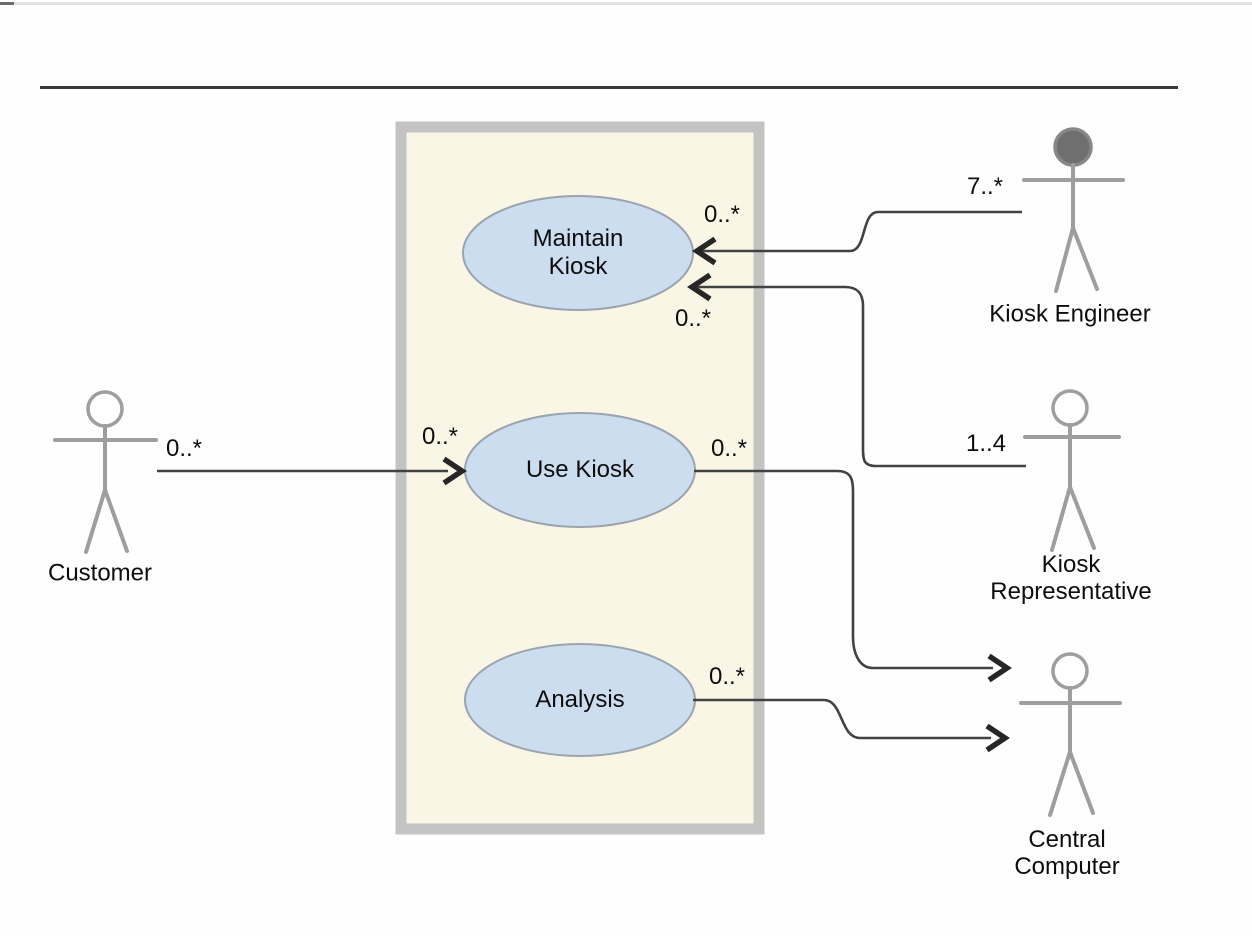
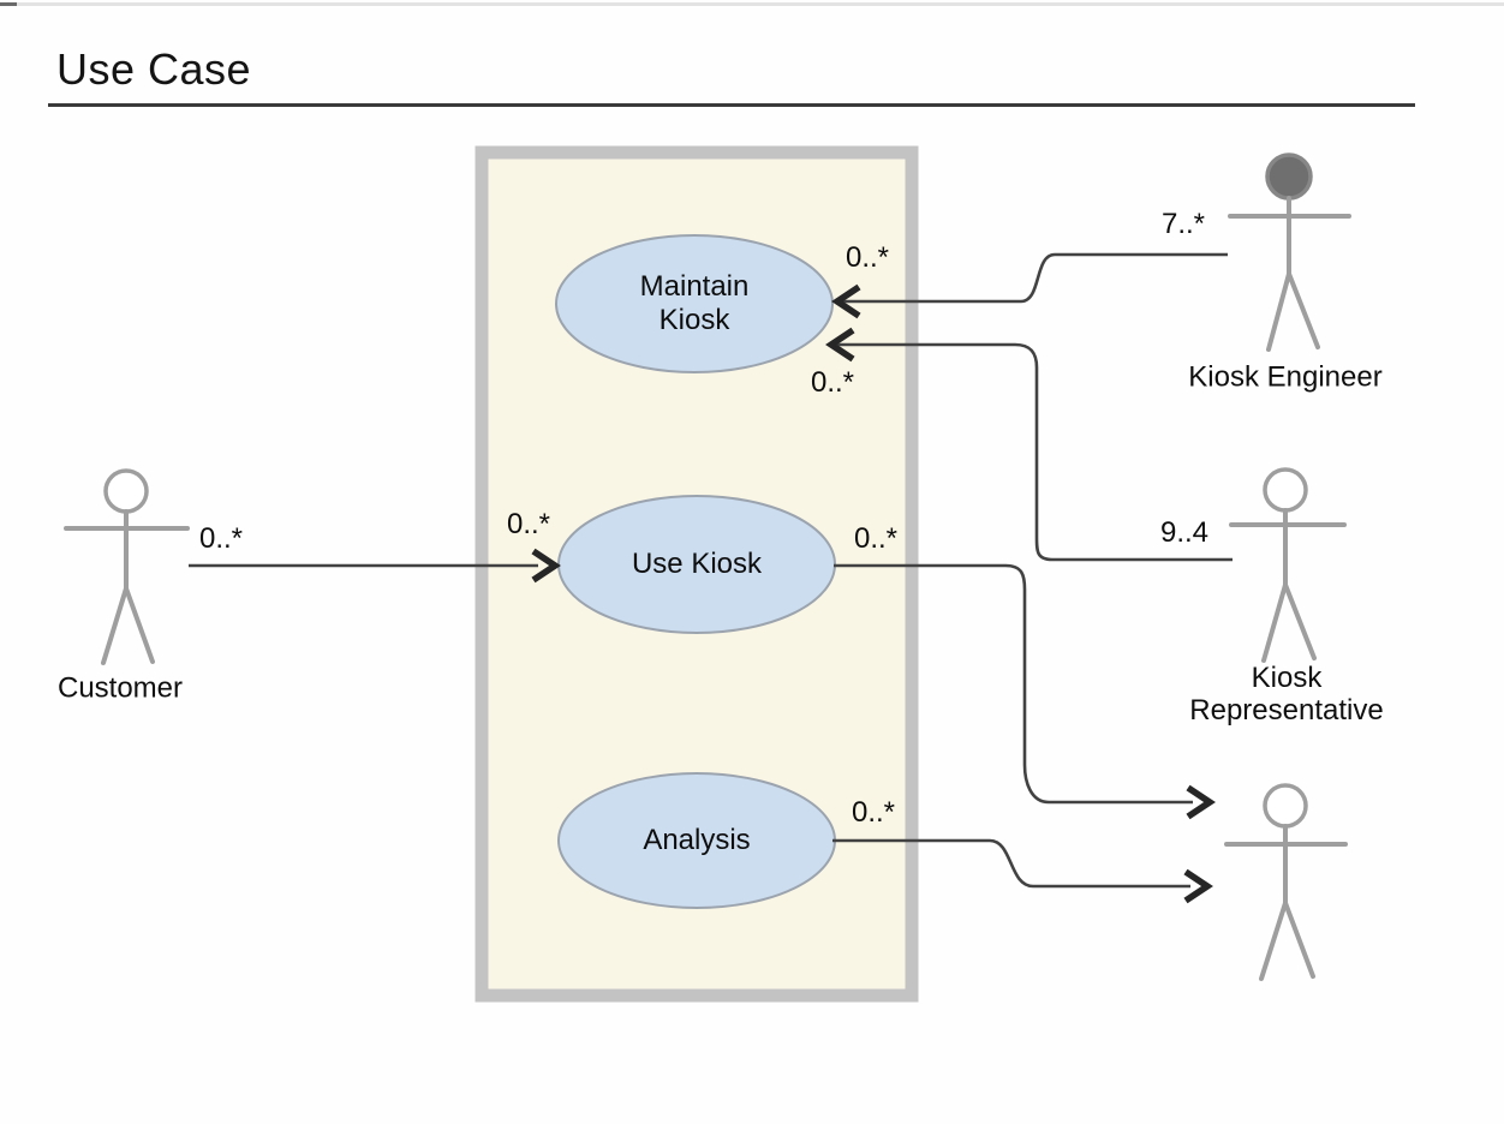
+ Use Case
  Maintain
  Kiosk
  Use Kiosk
  Analysis
  Customer
  Kiosk Engineer
  Kiosk
  Representative
- Central
- Computer
  0..*
  0..*
  7..*
  0..*
  0..*
- 1..4
+ 9..4
  0..*
  0..*
